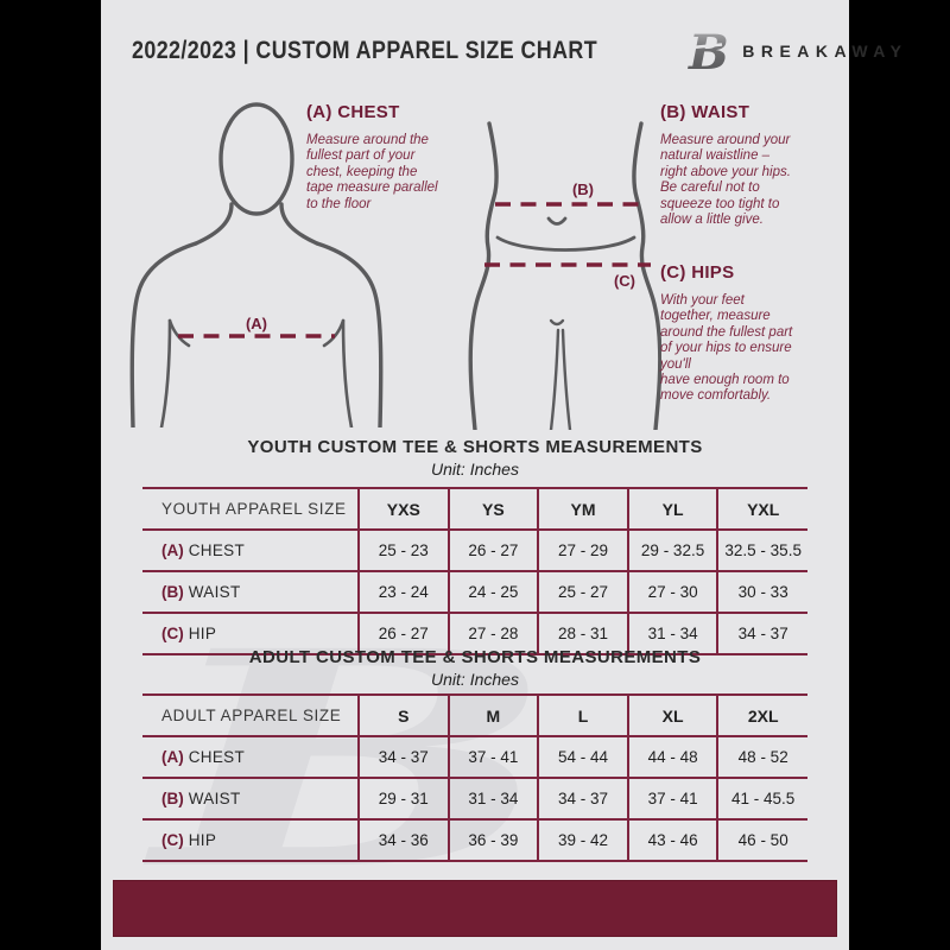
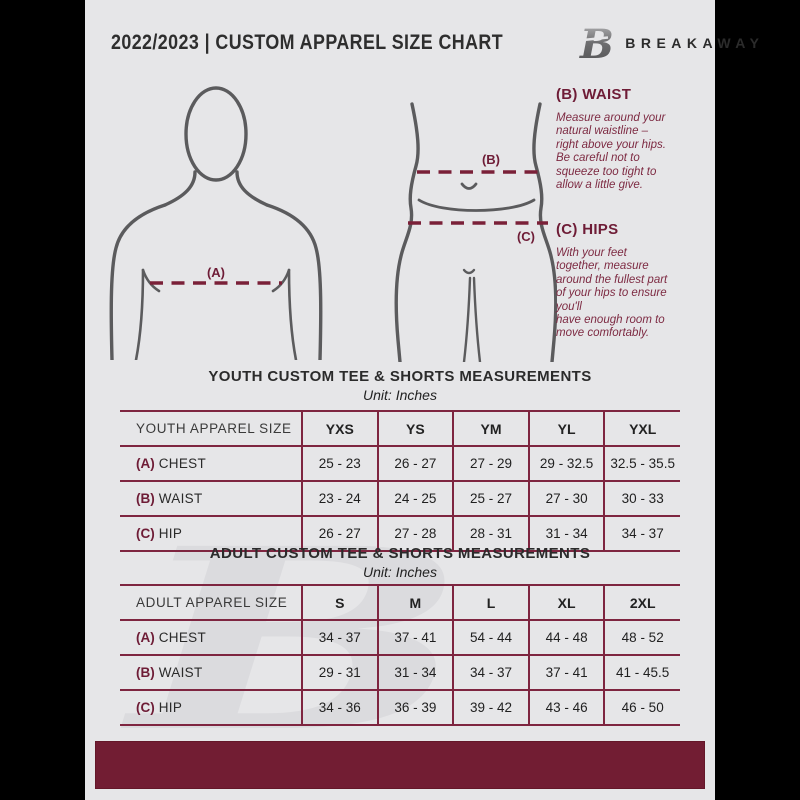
  B
  2022/2023 | CUSTOM APPAREL SIZE CHART
  B
  BREAKAWAY
  (A)
  (B)
  (C)
- (A) CHEST
- Measure around the
- fullest part of your
- chest, keeping the
- tape measure parallel
- to the floor
  (B) WAIST
  Measure around your
  natural waistline –
  right above your hips.
  Be careful not to
  squeeze too tight to
  allow a little give.
  (C) HIPS
  With your feet
  together, measure
  around the fullest part
  of your hips to ensure
  you'll
  have enough room to
  move comfortably.
  YOUTH CUSTOM TEE & SHORTS MEASUREMENTS
  Unit: Inches
  YOUTH APPAREL SIZE	YXS	YS	YM	YL	YXL
  (A) CHEST	25 - 23	26 - 27	27 - 29	29 - 32.5	32.5 - 35.5
  (B) WAIST	23 - 24	24 - 25	25 - 27	27 - 30	30 - 33
  (C) HIP	26 - 27	27 - 28	28 - 31	31 - 34	34 - 37
  ADULT CUSTOM TEE & SHORTS MEASUREMENTS
  Unit: Inches
  ADULT APPAREL SIZE	S	M	L	XL	2XL
  (A) CHEST	34 - 37	37 - 41	54 - 44	44 - 48	48 - 52
  (B) WAIST	29 - 31	31 - 34	34 - 37	37 - 41	41 - 45.5
  (C) HIP	34 - 36	36 - 39	39 - 42	43 - 46	46 - 50
